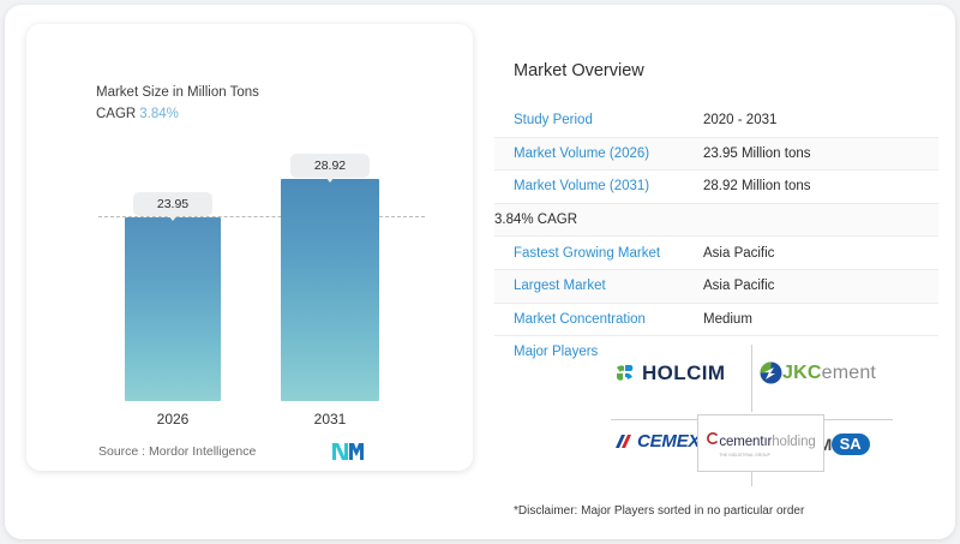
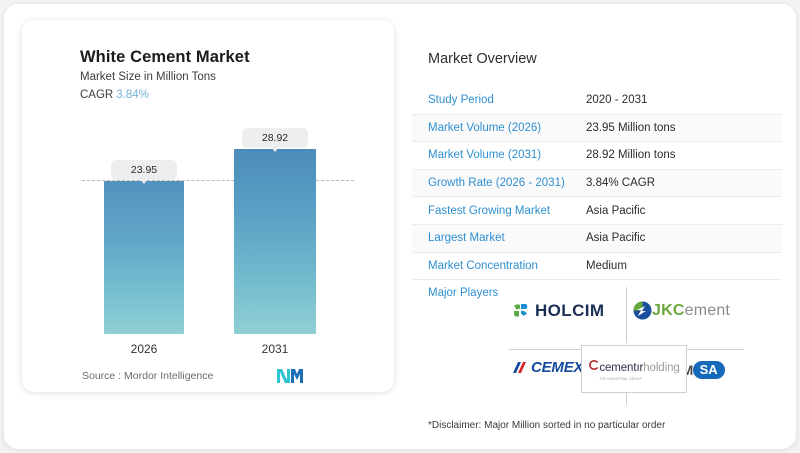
+ White Cement Market
  Market Size in Million Tons
  CAGR 3.84%
  23.95
  28.92
  2026
  2031
  Source : Mordor Intelligence
  Market Overview
  Study Period
  2020 - 2031
  Market Volume (2026)
  23.95 Million tons
  Market Volume (2031)
  28.92 Million tons
+ Growth Rate (2026 - 2031)
  3.84% CAGR
  Fastest Growing Market
  Asia Pacific
  Largest Market
  Asia Pacific
  Market Concentration
  Medium
  Major Players
  HOLCIM
  JKC
  ement
  CEMEX
  SA
  cementırholding
- *Disclaimer: Major Players sorted in no particular order
+ *Disclaimer: Major Million sorted in no particular order
